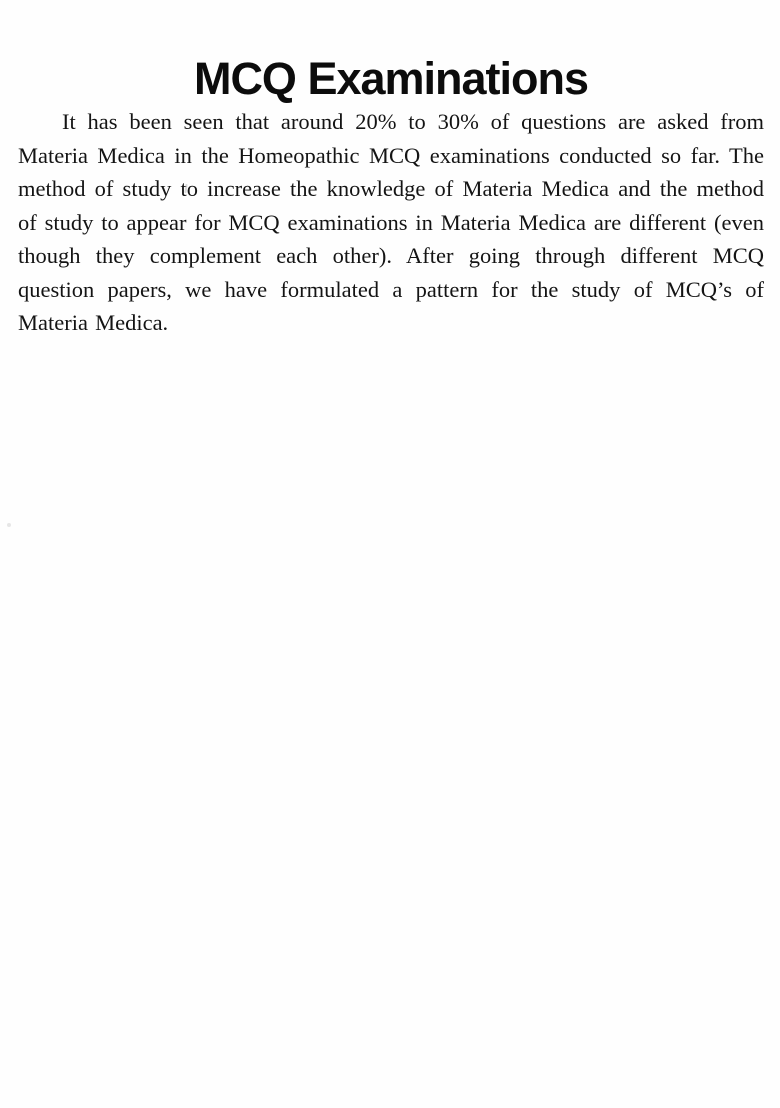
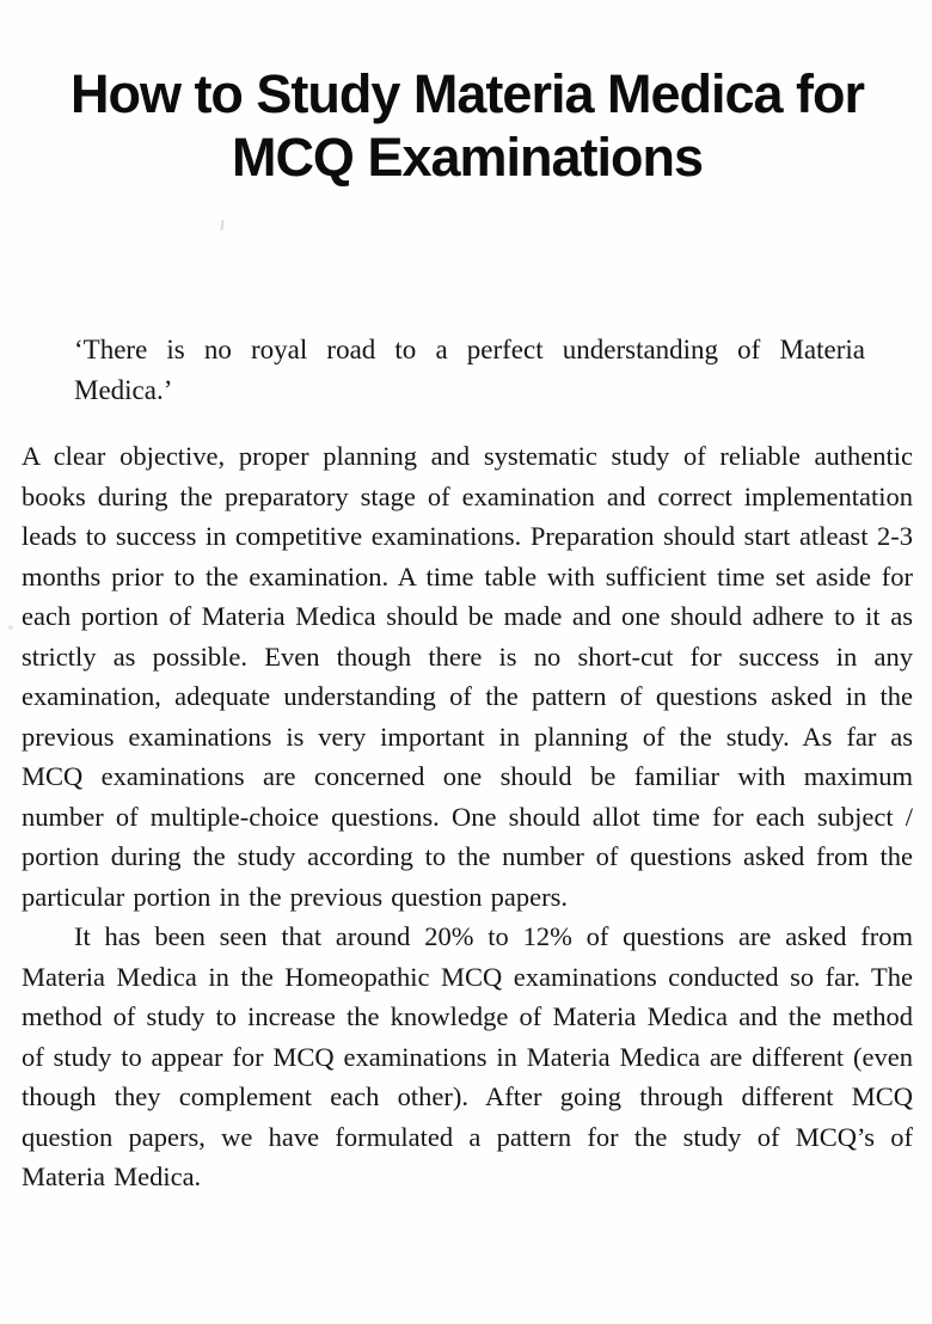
+ How to Study Materia Medica for
  MCQ Examinations
+ ‘There is no royal road to a perfect understanding of Materia Medica.’
+ A clear objective, proper planning and systematic study of reliable authentic books during the preparatory stage of examination and correct implementation leads to success in competitive examinations. Preparation should start atleast 2-3 months prior to the examination. A time table with sufficient time set aside for each portion of Materia Medica should be made and one should adhere to it as strictly as possible. Even though there is no short-cut for success in any examination, adequate understanding of the pattern of questions asked in the previous examinations is very important in planning of the study. As far as MCQ examinations are concerned one should be familiar with maximum number of multiple-choice questions. One should allot time for each subject / portion during the study according to the number of questions asked from the particular portion in the previous question papers.
- It has been seen that around 20% to 30% of questions are asked from Materia Medica in the Homeopathic MCQ examinations conducted so far. The method of study to increase the knowledge of Materia Medica and the method of study to appear for MCQ examinations in Materia Medica are different (even though they complement each other). After going through different MCQ question papers, we have formulated a pattern for the study of MCQ’s of Materia Medica.
+ It has been seen that around 20% to 12% of questions are asked from Materia Medica in the Homeopathic MCQ examinations conducted so far. The method of study to increase the knowledge of Materia Medica and the method of study to appear for MCQ examinations in Materia Medica are different (even though they complement each other). After going through different MCQ question papers, we have formulated a pattern for the study of MCQ’s of Materia Medica.
